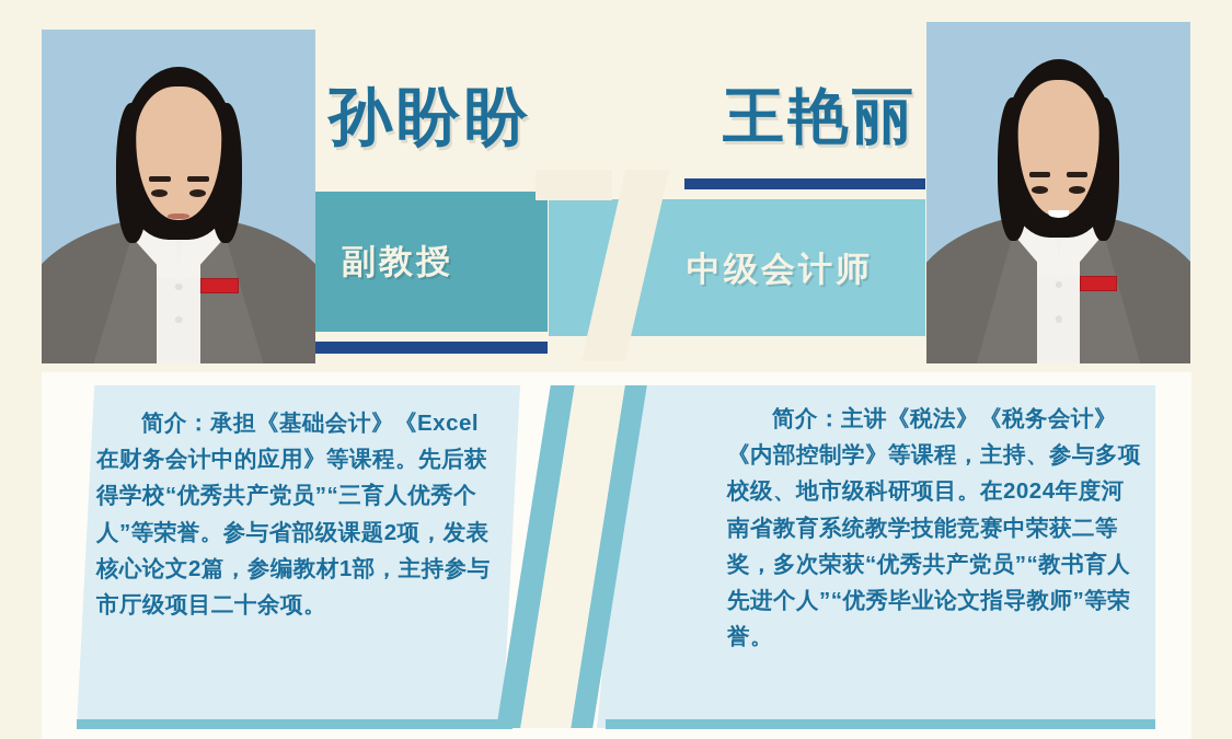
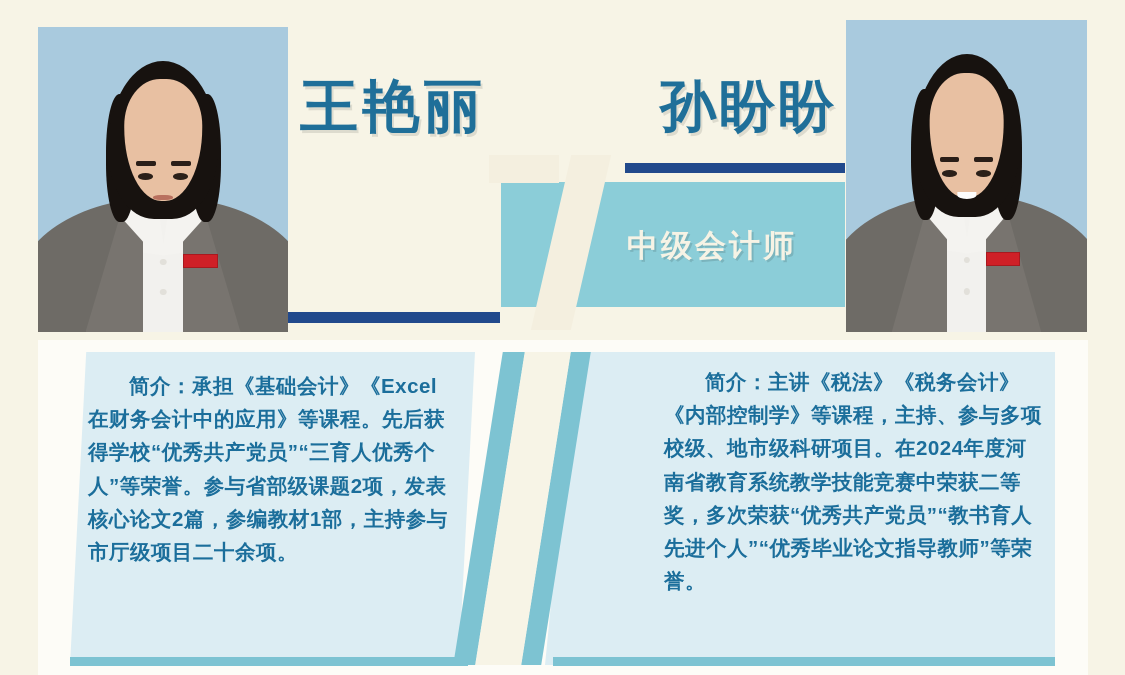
- 孙盼盼
+ 王艳丽
- 副教授
- 王艳丽
+ 孙盼盼
  中级会计师
  简介：承担《基础会计》《Excel在财务会计中的应用》等课程。先后获得学校“优秀共产党员”“三育人优秀个人”等荣誉。参与省部级课题2项，发表核心论文2篇，参编教材1部，主持参与市厅级项目二十余项。
  简介：主讲《税法》《税务会计》《内部控制学》等课程，主持、参与多项校级、地市级科研项目。在2024年度河南省教育系统教学技能竞赛中荣获二等奖，多次荣获“优秀共产党员”“教书育人先进个人”“优秀毕业论文指导教师”等荣誉。
